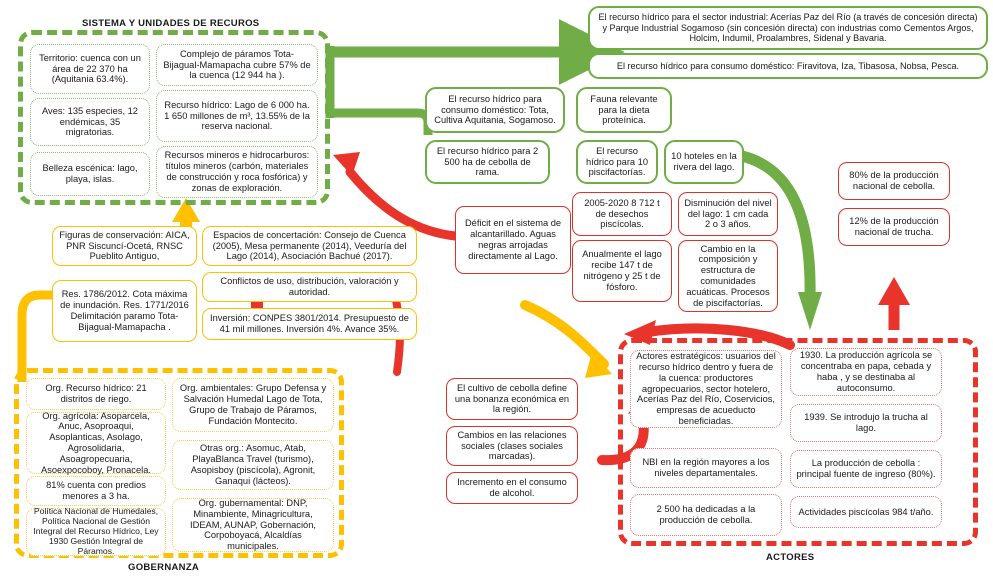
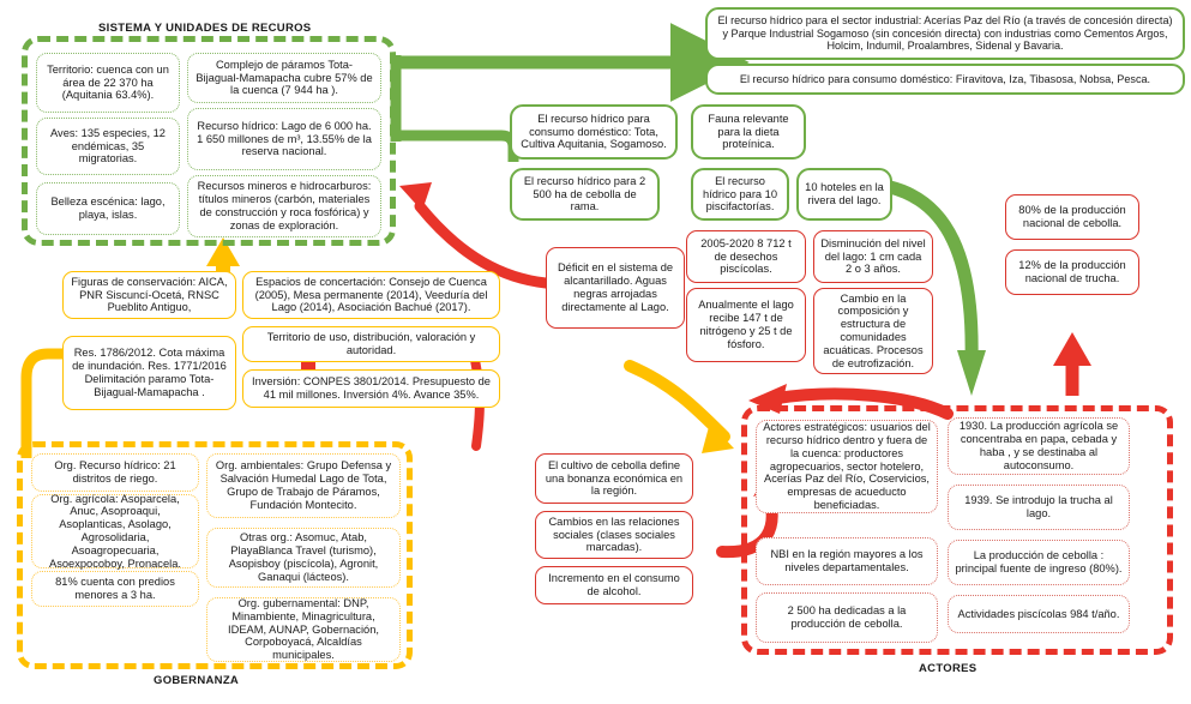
  SISTEMA Y UNIDADES DE RECUROS
  Territorio: cuenca con un área de 22 370 ha (Aquitania 63.4%).
  Aves: 135 especies, 12 endémicas, 35 migratorias.
  Belleza escénica: lago, playa, islas.
- Complejo de páramos Tota-Bijagual-Mamapacha cubre 57% de la cuenca (12 944 ha ).
+ Complejo de páramos Tota-Bijagual-Mamapacha cubre 57% de la cuenca (7 944 ha ).
  Recurso hídrico: Lago de 6 000 ha. 1 650 millones de m³, 13.55% de la reserva nacional.
  Recursos mineros e hidrocarburos: títulos mineros (carbón, materiales de construcción y roca fosfórica) y zonas de exploración.
  El recurso hídrico para el sector industrial: Acerías Paz del Río (a través de concesión directa) y Parque Industrial Sogamoso (sin concesión directa) con industrias como Cementos Argos, Holcim, Indumil, Proalambres, Sidenal y Bavaria.
  El recurso hídrico para consumo doméstico: Firavitova, Iza, Tibasosa, Nobsa, Pesca.
  El recurso hídrico para consumo doméstico: Tota, Cultiva Aquitania, Sogamoso.
  Fauna relevante para la dieta proteínica.
  El recurso hídrico para 2 500 ha de cebolla de rama.
  El recurso hídrico para 10 piscifactorías.
  10 hoteles en la rivera del lago.
  Déficit en el sistema de alcantarillado. Aguas negras arrojadas directamente al Lago.
  2005-2020 8 712 t de desechos piscícolas.
  Anualmente el lago recibe 147 t de nitrógeno y 25 t de fósforo.
  Disminución del nivel del lago: 1 cm cada 2 o 3 años.
- Cambio en la composición y estructura de comunidades acuáticas. Procesos de piscifactorías.
+ Cambio en la composición y estructura de comunidades acuáticas. Procesos de eutrofización.
  80% de la producción nacional de cebolla.
  12% de la producción nacional de trucha.
  Figuras de conservación: AICA, PNR Siscuncí-Ocetá, RNSC Pueblito Antiguo,
  Res. 1786/2012. Cota máxima de inundación. Res. 1771/2016 Delimitación paramo Tota-Bijagual-Mamapacha .
  Espacios de concertación: Consejo de Cuenca (2005), Mesa permanente (2014), Veeduría del Lago (2014), Asociación Bachué (2017).
- Conflictos de uso, distribución, valoración y autoridad.
+ Territorio de uso, distribución, valoración y autoridad.
  Inversión: CONPES 3801/2014. Presupuesto de 41 mil millones. Inversión 4%. Avance 35%.
  GOBERNANZA
  Org. Recurso hídrico: 21 distritos de riego.
  Org. agrícola: Asoparcela, Anuc, Asoproaqui, Asoplanticas, Asolago, Agrosolidaria, Asoagropecuaria, Asoexpocoboy, Pronacela.
  81% cuenta con predios menores a 3 ha.
- Política Nacional de Humedales, Política Nacional de Gestión Integral del Recurso Hídrico, Ley 1930 Gestión Integral de Páramos.
  Org. ambientales: Grupo Defensa y Salvación Humedal Lago de Tota, Grupo de Trabajo de Páramos, Fundación Montecito.
  Otras org.: Asomuc, Atab, PlayaBlanca Travel (turismo), Asopisboy (piscícola), Agronit, Ganaqui (lácteos).
  Org. gubernamental: DNP, Minambiente, Minagricultura, IDEAM, AUNAP, Gobernación, Corpoboyacá, Alcaldías municipales.
  El cultivo de cebolla define una bonanza económica en la región.
  Cambios en las relaciones sociales (clases sociales marcadas).
  Incremento en el consumo de alcohol.
  ACTORES
  Actores estratégicos: usuarios del recurso hídrico dentro y fuera de la cuenca: productores agropecuarios, sector hotelero, Acerías Paz del Río, Coservicios, empresas de acueducto beneficiadas.
  NBI en la región mayores a los niveles departamentales.
  2 500 ha dedicadas a la producción de cebolla.
  1930. La producción agrícola se concentraba en papa, cebada y haba , y se destinaba al autoconsumo.
  1939. Se introdujo la trucha al lago.
  La producción de cebolla : principal fuente de ingreso (80%).
  Actividades piscícolas 984 t/año.
